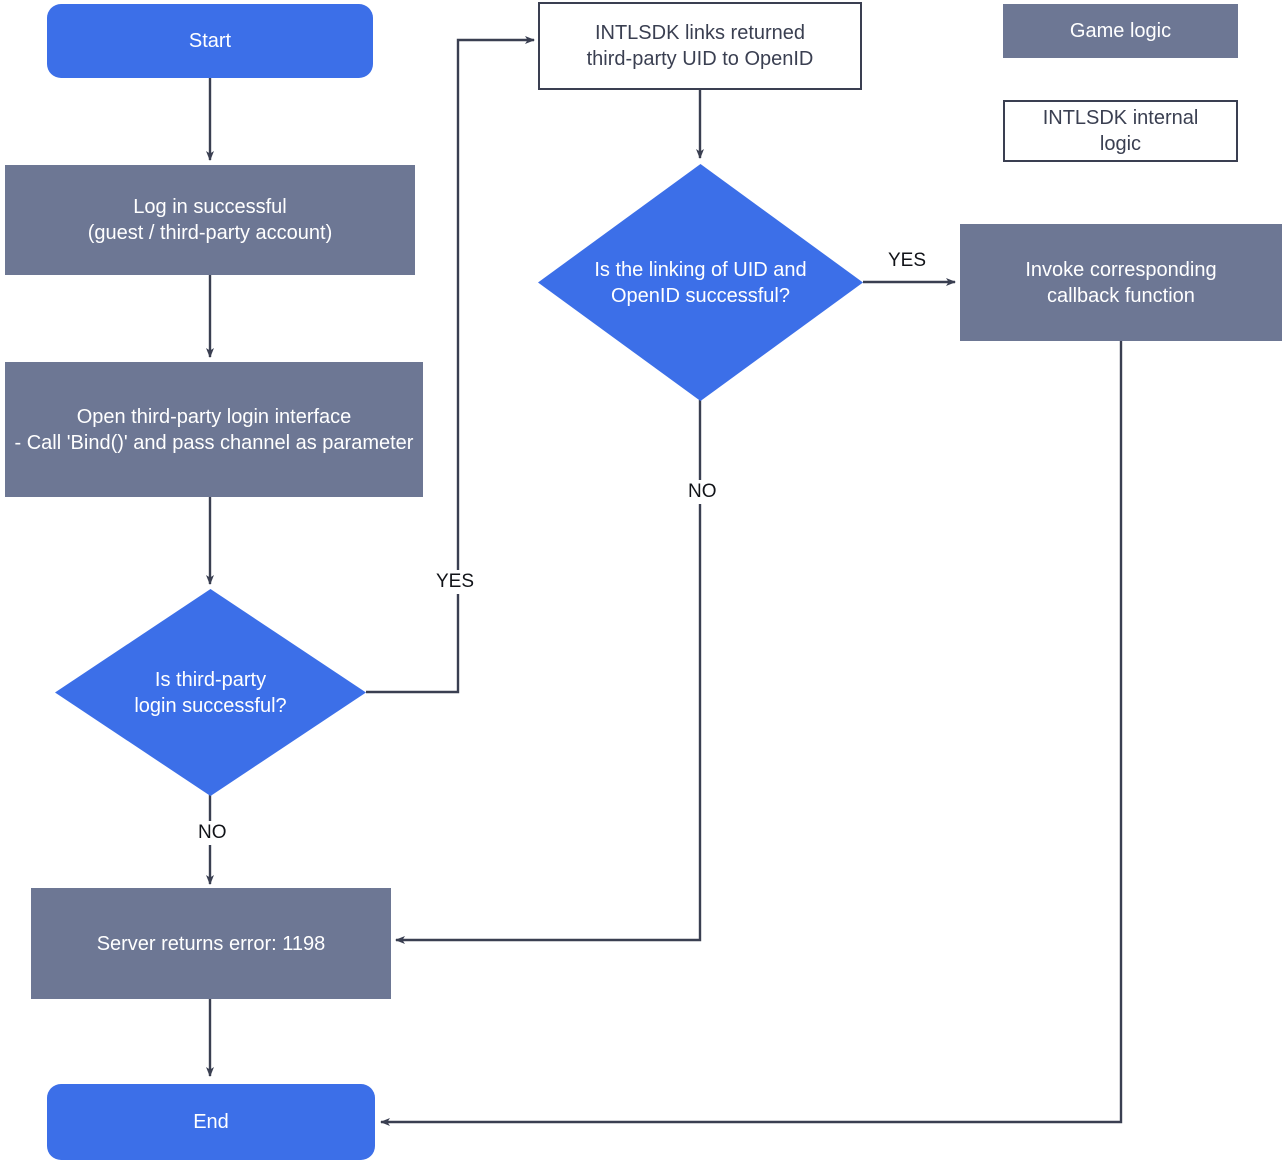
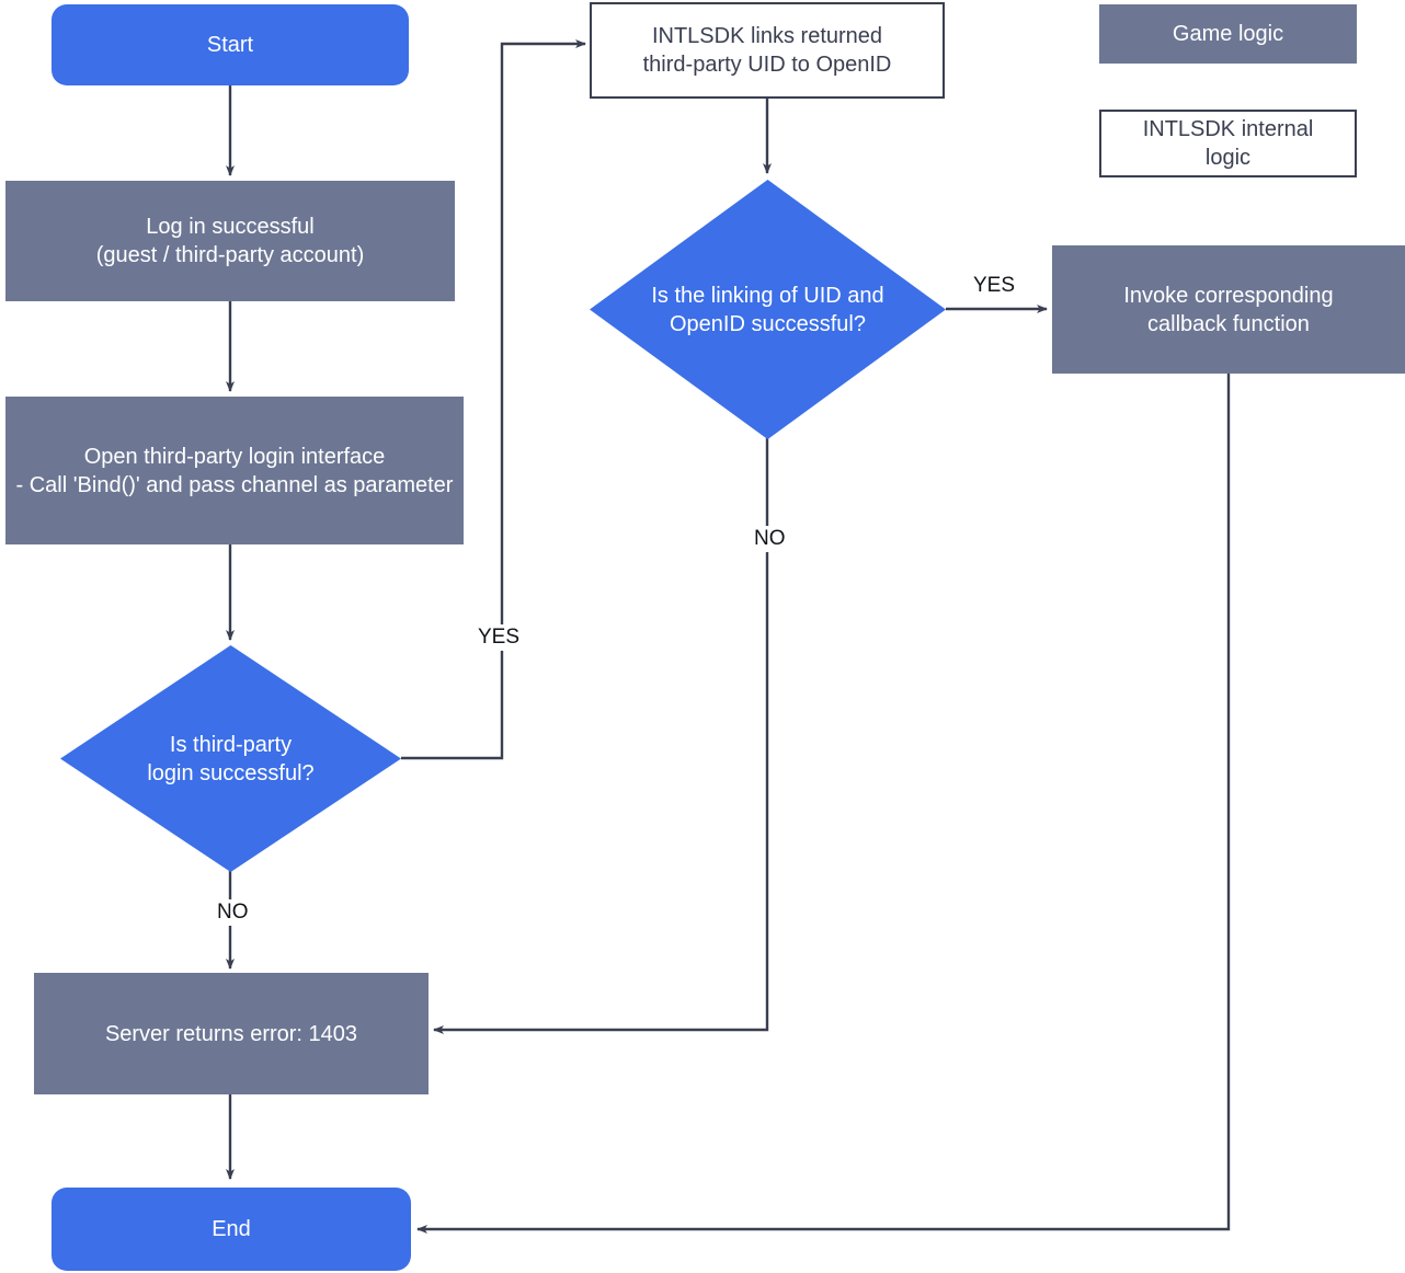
  Start
  Log in successful
  (guest / third-party account)
  Open third-party login interface
  - Call 'Bind()' and pass channel as parameter
  Is third-party
  login successful?
  INTLSDK links returned
  third-party UID to OpenID
  Is the linking of UID and
  OpenID successful?
  Invoke corresponding
  callback function
- Server returns error: 1198
+ Server returns error: 1403
  End
  YES
  NO
  YES
  NO
  Game logic
  INTLSDK internal
  logic
